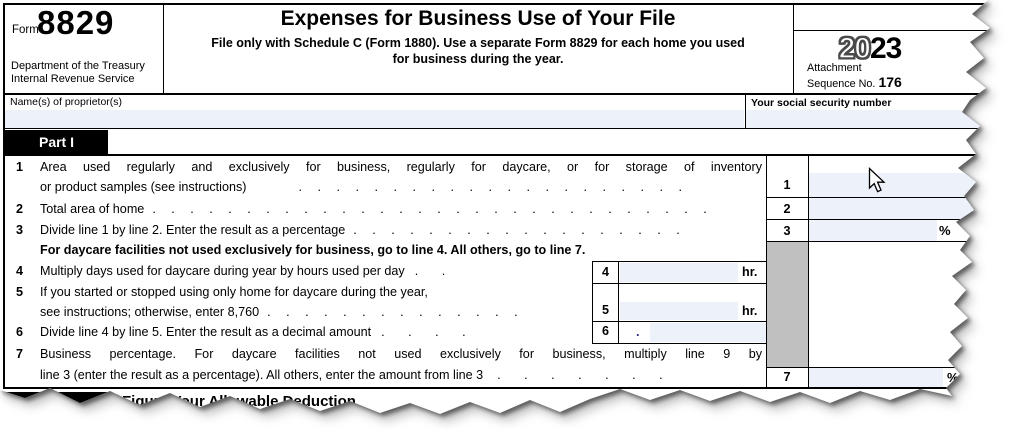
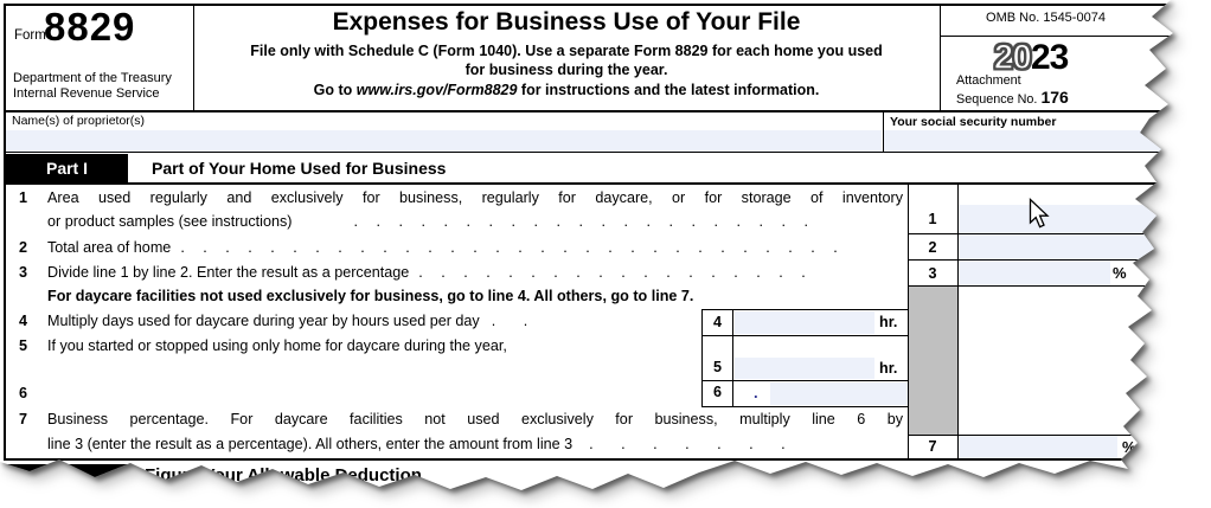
  Form
  8829
  Department of the Treasury
  Internal Revenue Service
  Expenses for Business Use of Your File
- File only with Schedule C (Form 1880). Use a separate Form 8829 for each home you used
+ File only with Schedule C (Form 1040). Use a separate Form 8829 for each home you used
  for business during the year.
+ Go to www.irs.gov/Form8829 for instructions and the latest information.
+ OMB No. 1545-0074
  2023
  Attachment
  Sequence No. 176
  Name(s) of proprietor(s)
  Your social security number
  Part I
+ Part of Your Home Used for Business
  %
  %
  1
  2
  3
  7
  1
  Area used regularly and exclusively for business, regularly for daycare, or for storage of inventory
  or product samples (see instructions) . . . . . . . . . . . . . . . . . . . . .
  2
  Total area of home . . . . . . . . . . . . . . . . . . . . . . . . . . . . . .
  3
  Divide line 1 by line 2. Enter the result as a percentage . . . . . . . . . . . . . . . . . .
  For daycare facilities not used exclusively for business, go to line 4. All others, go to line 7.
  4
  Multiply days used for daycare during year by hours used per day . .
  5
  If you started or stopped using only home for daycare during the year,
- see instructions; otherwise, enter 8,760 . . . . . . . . . . . . . .
  6
- Divide line 4 by line 5. Enter the result as a decimal amount . . . .
  7
- Business percentage. For daycare facilities not used exclusively for business, multiply line 9 by
+ Business percentage. For daycare facilities not used exclusively for business, multiply line 6 by
  line 3 (enter the result as a percentage). All others, enter the amount from line 3 . . . . . . .
  4
  hr.
  5
  hr.
  6
  .
